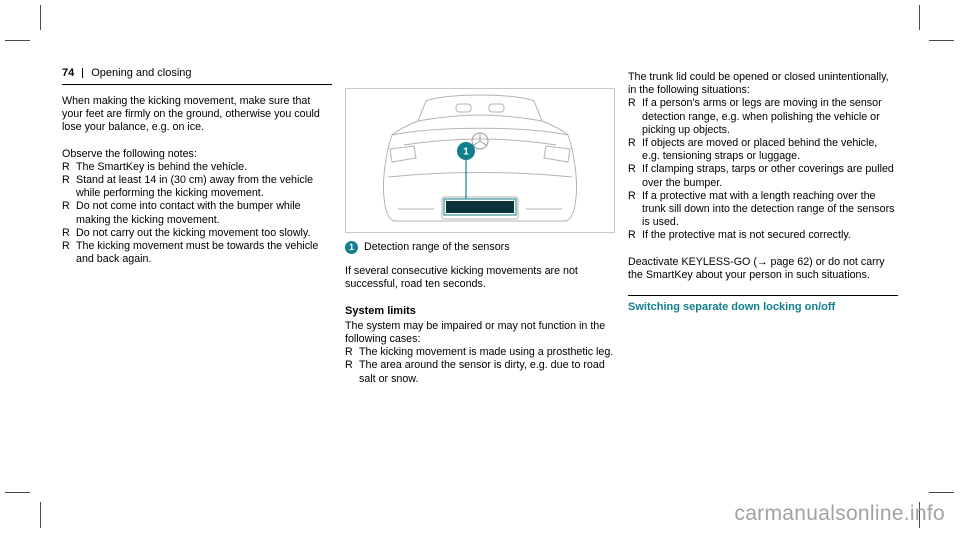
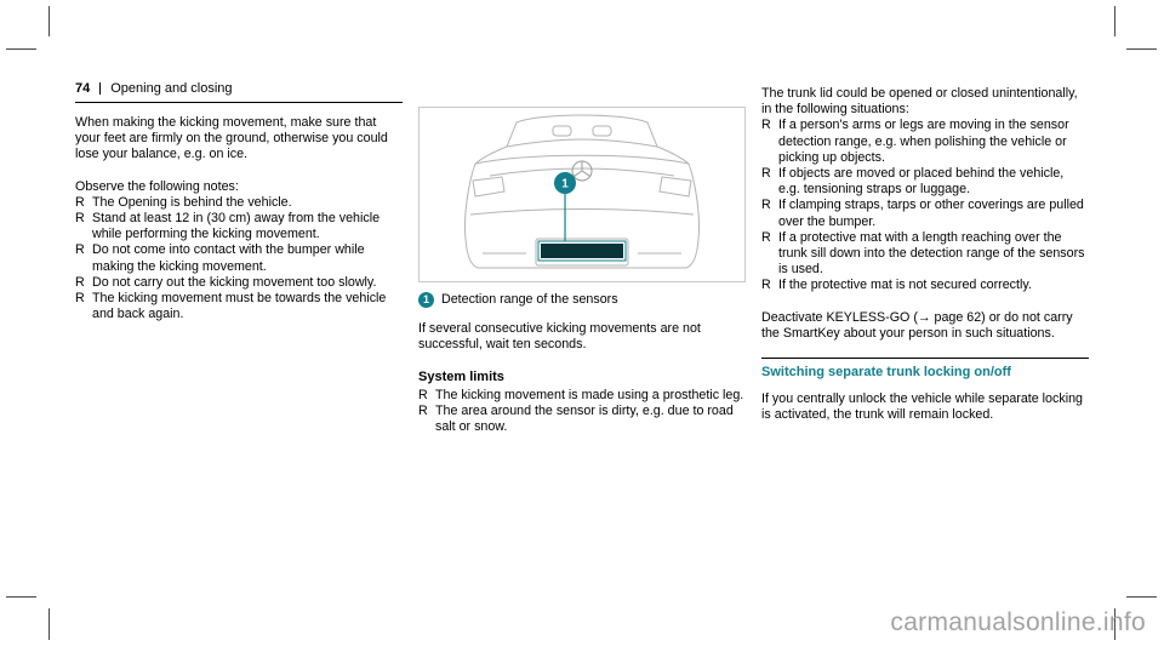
  74
  Opening and closing
  When making the kicking movement, make sure that your feet are firmly on the ground, otherwise you could lose your balance, e.g. on ice.
  Observe the following notes:
  R
- The SmartKey is behind the vehicle.
+ The Opening is behind the vehicle.
  R
- Stand at least 14 in (30 cm) away from the vehicle while performing the kicking movement.
+ Stand at least 12 in (30 cm) away from the vehicle while performing the kicking movement.
  R
  Do not come into contact with the bumper while making the kicking movement.
  R
  Do not carry out the kicking movement too slowly.
  R
  The kicking movement must be towards the vehicle and back again.
  1
  1
  Detection range of the sensors
- If several consecutive kicking movements are not successful, road ten seconds.
+ If several consecutive kicking movements are not successful, wait ten seconds.
  System limits
- The system may be impaired or may not function in the following cases:
  R
  The kicking movement is made using a prosthetic leg.
  R
  The area around the sensor is dirty, e.g. due to road salt or snow.
  The trunk lid could be opened or closed unintentionally, in the following situations:
  R
  If a person's arms or legs are moving in the sensor detection range, e.g. when polishing the vehicle or picking up objects.
  R
  If objects are moved or placed behind the vehicle, e.g. tensioning straps or luggage.
  R
  If clamping straps, tarps or other coverings are pulled over the bumper.
  R
  If a protective mat with a length reaching over the trunk sill down into the detection range of the sensors is used.
  R
  If the protective mat is not secured correctly.
  Deactivate KEYLESS-GO (→ page 62) or do not carry the SmartKey about your person in such situations.
- Switching separate down locking on/off
+ Switching separate trunk locking on/off
+ If you centrally unlock the vehicle while separate locking is activated, the trunk will remain locked.
  carmanualsonline.info
